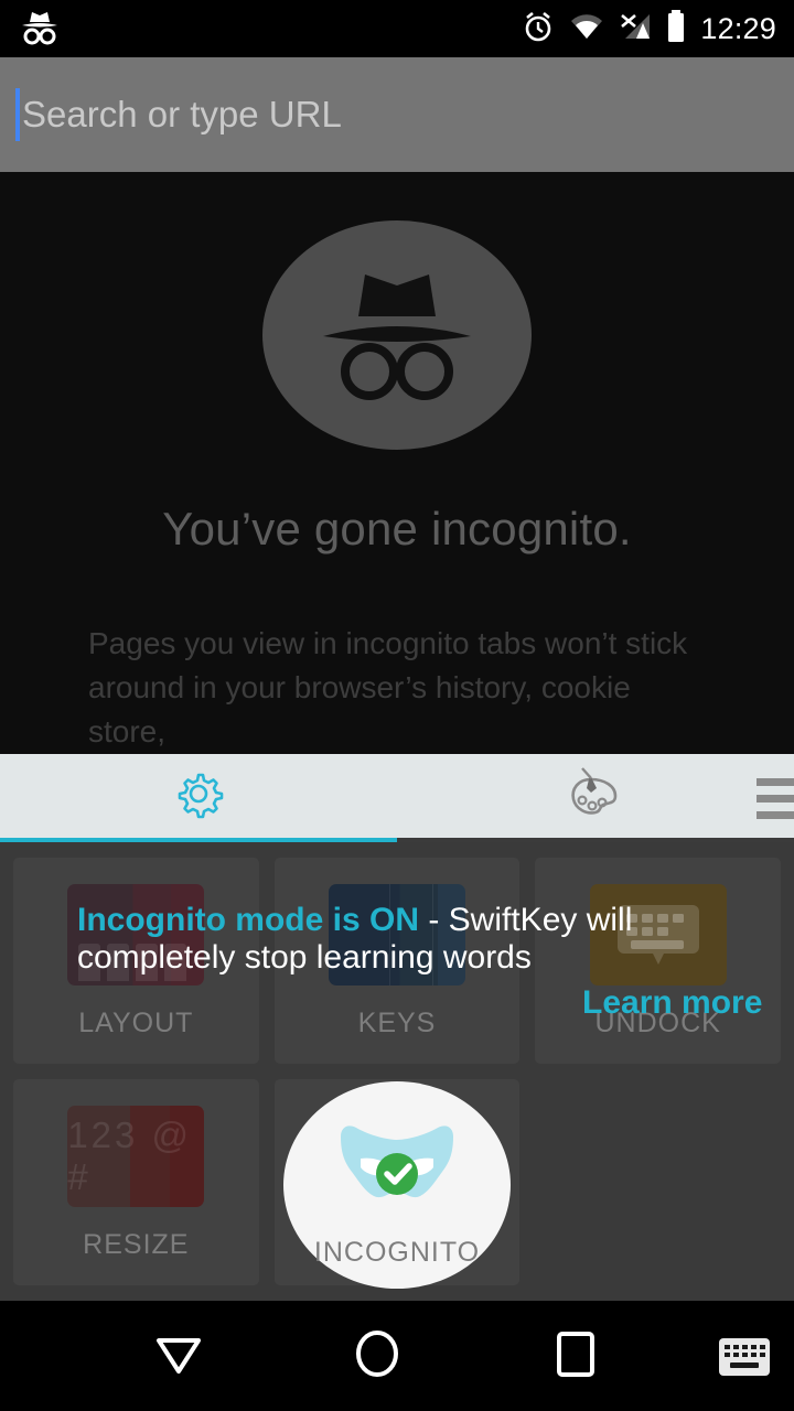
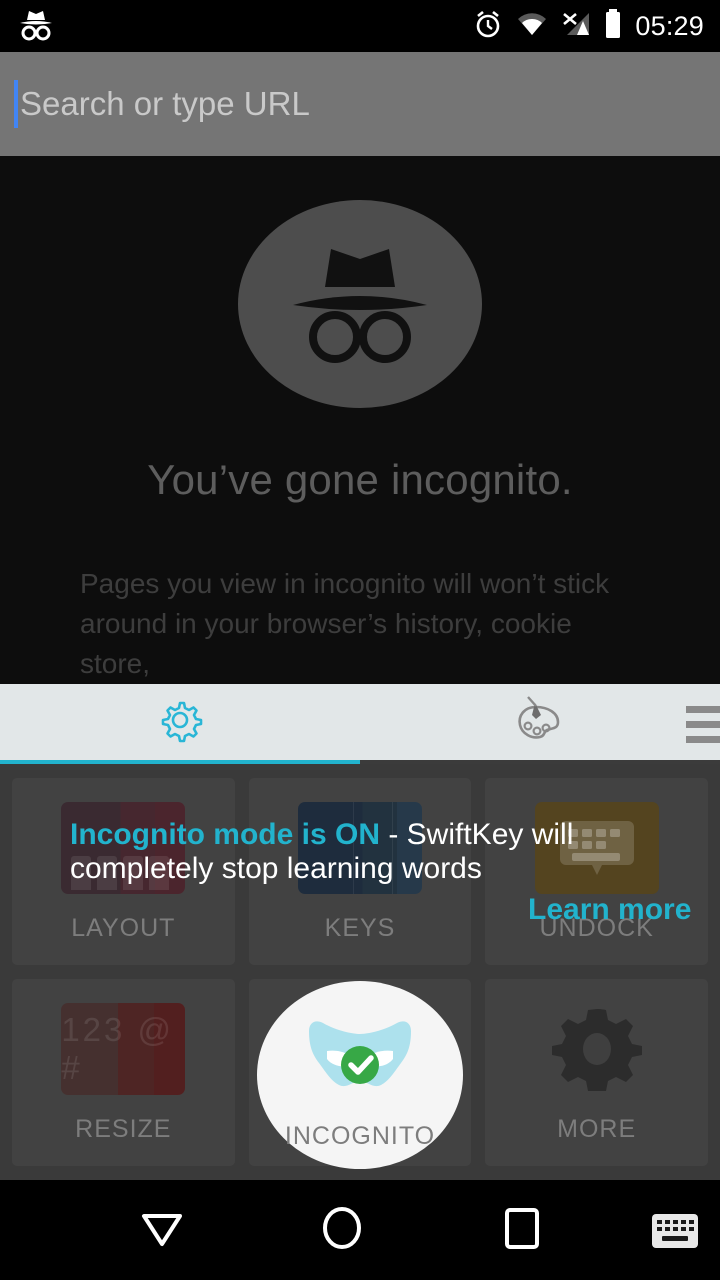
- 12:29
+ 05:29
  Search or type URL
  You’ve gone incognito.
- Pages you view in incognito tabs won’t stick around in your browser’s history, cookie store,
+ Pages you view in incognito will won’t stick around in your browser’s history, cookie store,
  LAYOUT
  KEYS
  UNDOCK
  123 @
  RESIZE
+ MORE
  INCOGNITO
  Incognito mode is ON - SwiftKey will completely stop learning words
  Learn more
